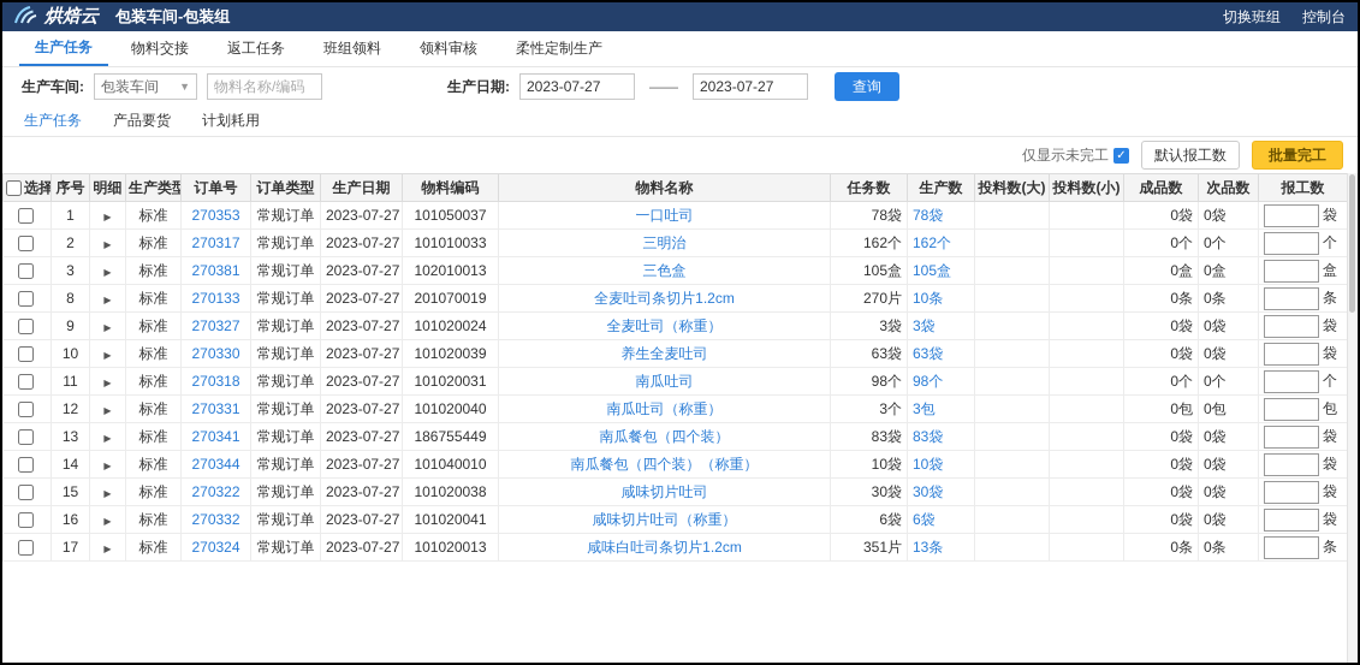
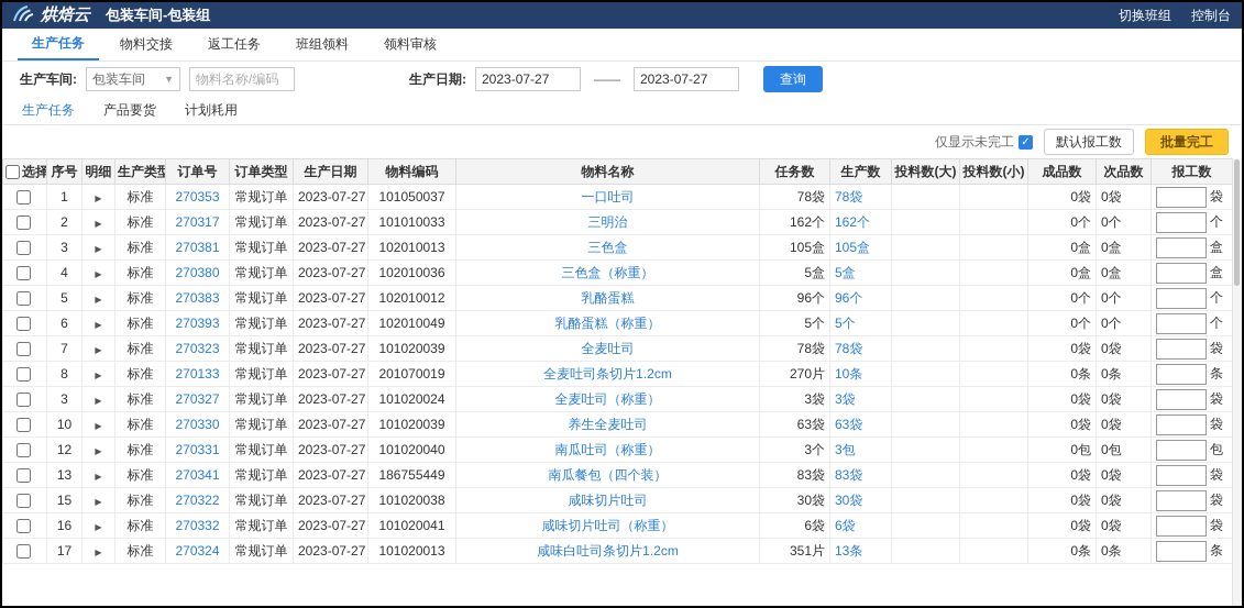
  烘焙云
  包装车间-包装组
  切换班组
  控制台
  生产任务
  物料交接
  返工任务
  班组领料
  领料审核
- 柔性定制生产
  生产车间:
  包装车间
  ▼
  物料名称/编码
  生产日期:
  2023-07-27
  ——
  2023-07-27
  查询
  生产任务
  产品要货
  计划耗用
  仅显示未完工
  ✓
  默认报工数
  批量完工
  选择	序号	明细	生产类型	订单号	订单类型	生产日期	物料编码	物料名称	任务数	生产数	投料数(大)	投料数(小)	成品数	次品数	报工数
  	1	▶	标准	270353	常规订单	2023-07-27	101050037	一口吐司	78袋	78袋			0袋	0袋	袋
  	2	▶	标准	270317	常规订单	2023-07-27	101010033	三明治	162个	162个			0个	0个	个
  	3	▶	标准	270381	常规订单	2023-07-27	102010013	三色盒	105盒	105盒			0盒	0盒	盒
+ 	4	▶	标准	270380	常规订单	2023-07-27	102010036	三色盒（称重）	5盒	5盒			0盒	0盒	盒
+ 	5	▶	标准	270383	常规订单	2023-07-27	102010012	乳酪蛋糕	96个	96个			0个	0个	个
+ 	6	▶	标准	270393	常规订单	2023-07-27	102010049	乳酪蛋糕（称重）	5个	5个			0个	0个	个
+ 	7	▶	标准	270323	常规订单	2023-07-27	101020039	全麦吐司	78袋	78袋			0袋	0袋	袋
  	8	▶	标准	270133	常规订单	2023-07-27	201070019	全麦吐司条切片1.2cm	270片	10条			0条	0条	条
- 	9	▶	标准	270327	常规订单	2023-07-27	101020024	全麦吐司（称重）	3袋	3袋			0袋	0袋	袋
+ 	3	▶	标准	270327	常规订单	2023-07-27	101020024	全麦吐司（称重）	3袋	3袋			0袋	0袋	袋
  	10	▶	标准	270330	常规订单	2023-07-27	101020039	养生全麦吐司	63袋	63袋			0袋	0袋	袋
- 	11	▶	标准	270318	常规订单	2023-07-27	101020031	南瓜吐司	98个	98个			0个	0个	个
  	12	▶	标准	270331	常规订单	2023-07-27	101020040	南瓜吐司（称重）	3个	3包			0包	0包	包
  	13	▶	标准	270341	常规订单	2023-07-27	186755449	南瓜餐包（四个装）	83袋	83袋			0袋	0袋	袋
- 	14	▶	标准	270344	常规订单	2023-07-27	101040010	南瓜餐包（四个装）（称重）	10袋	10袋			0袋	0袋	袋
  	15	▶	标准	270322	常规订单	2023-07-27	101020038	咸味切片吐司	30袋	30袋			0袋	0袋	袋
  	16	▶	标准	270332	常规订单	2023-07-27	101020041	咸味切片吐司（称重）	6袋	6袋			0袋	0袋	袋
  	17	▶	标准	270324	常规订单	2023-07-27	101020013	咸味白吐司条切片1.2cm	351片	13条			0条	0条	条
